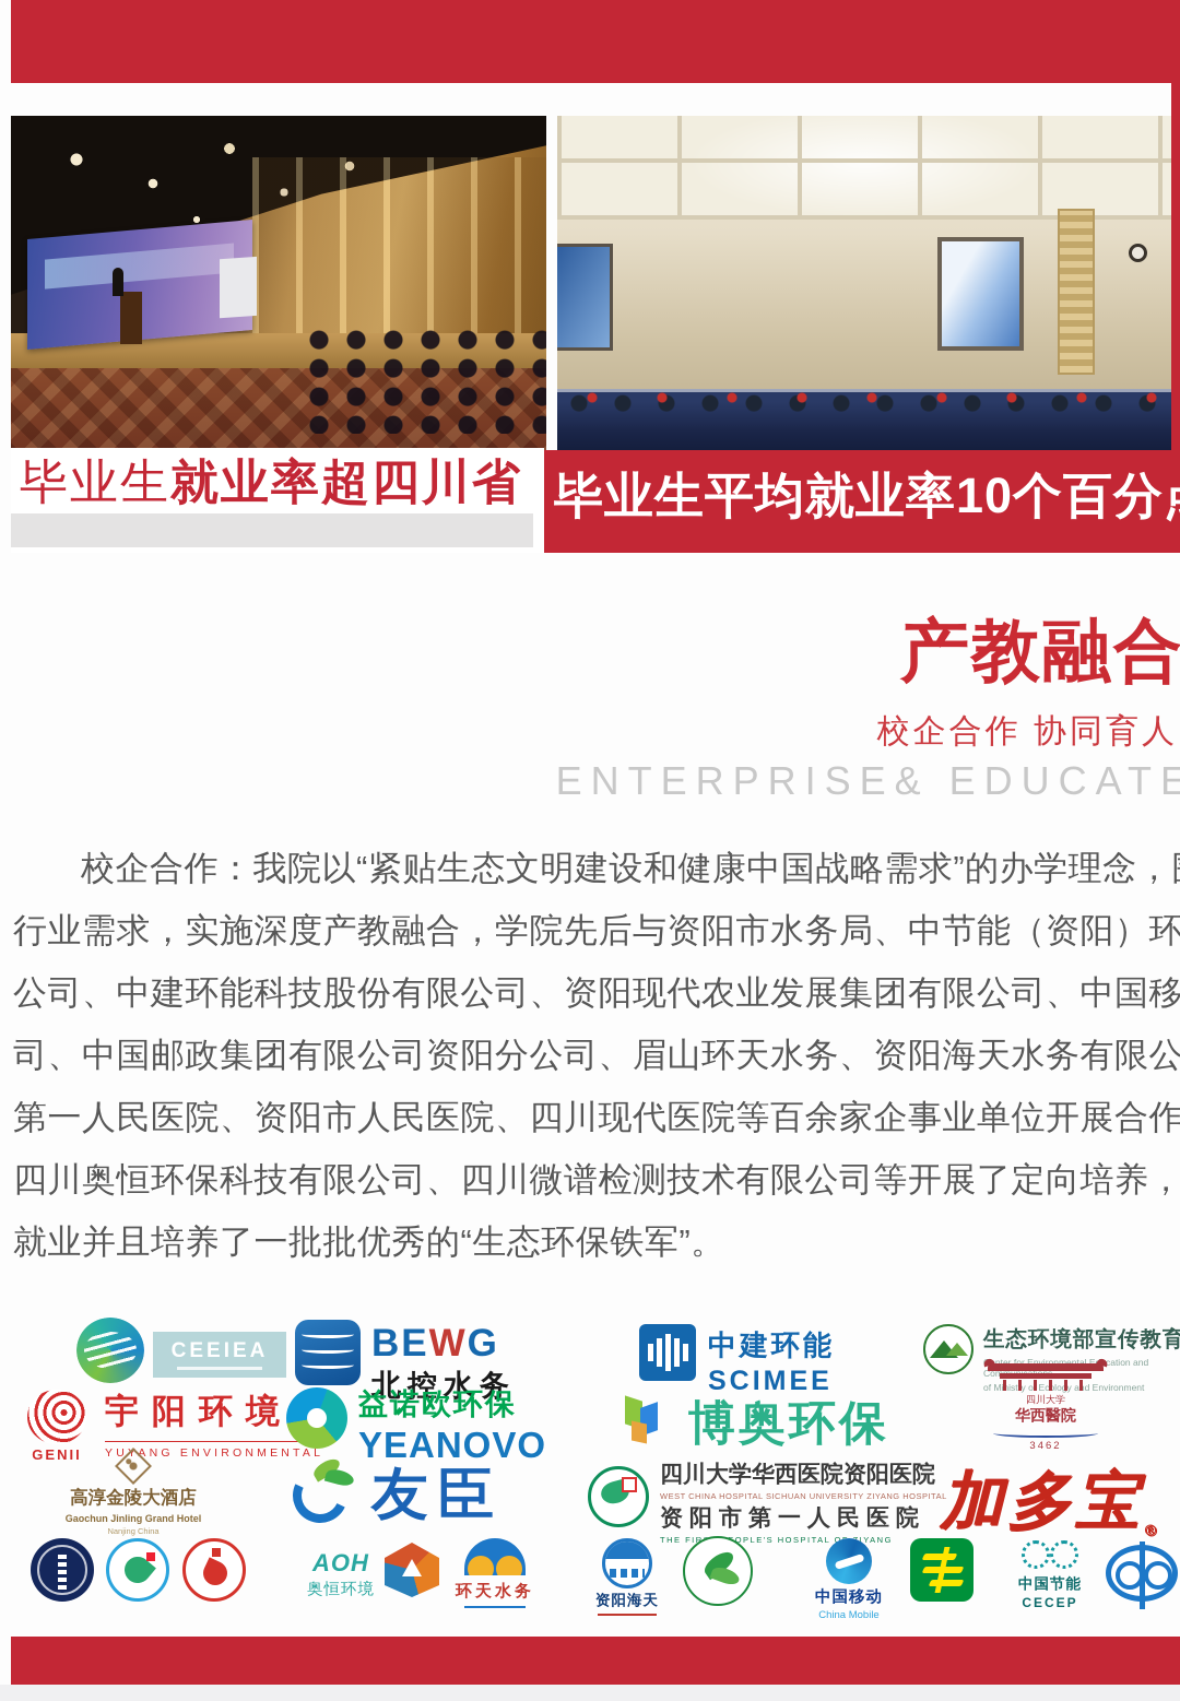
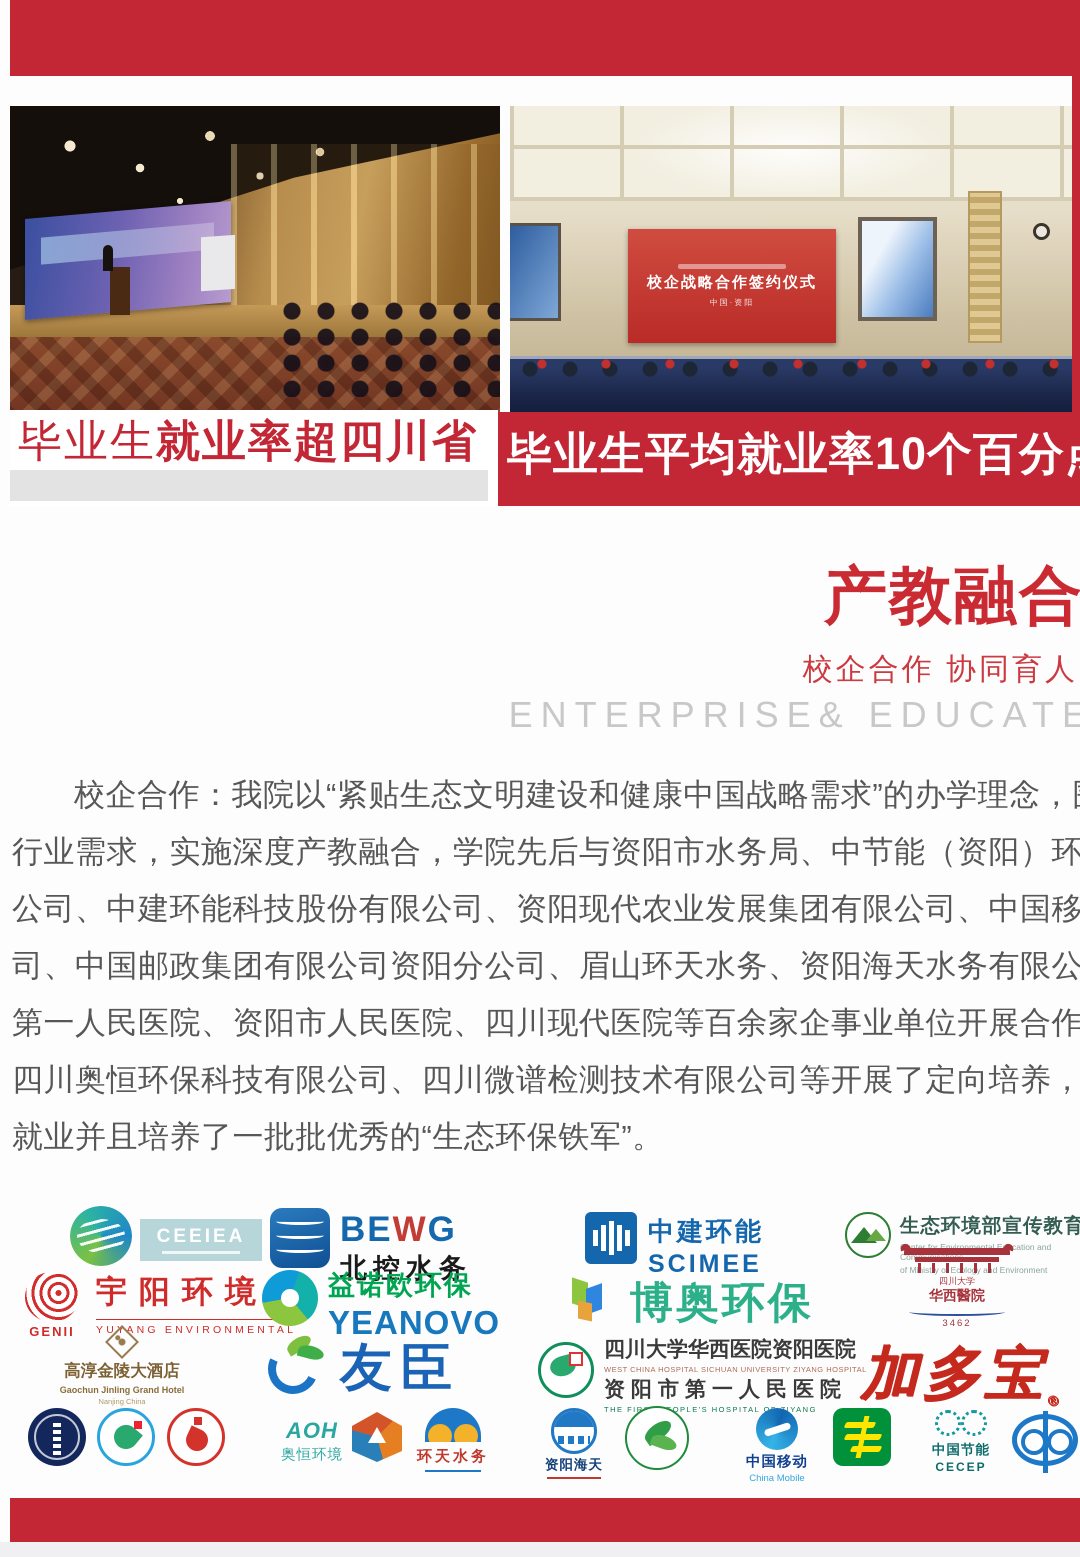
+ 校企战略合作签约仪式
  毕业生就业率超四川省
  毕业生平均就业率10个百分
  产教融合
  校企合作 协同育人
  ENTERPRISE& EDUCATE
  校企合作：我院以“紧贴生态文明建设和健康中国战略需求”的办学理念，
  行业需求，实施深度产教融合，学院先后与资阳市水务局、中节能（资阳）环
  公司、中建环能科技股份有限公司、资阳现代农业发展集团有限公司、中国移
  司、中国邮政集团有限公司资阳分公司、眉山环天水务、资阳海天水务有限公
  第一人民医院、资阳市人民医院、四川现代医院等百余家企事业单位开展合作
  四川奥恒环保科技有限公司、四川微谱检测技术有限公司等开展了定向培养，
  就业并且培养了一批批优秀的“生态环保铁军”。
  CEEIEA
  BEWG
  北控水务
  中建环能
  SCIMEE
  生态环境部宣传教育
  GENII
  宇阳环境
  YUANG ENVIRONMENTAL
  益诺欧环保
  YEANOVO
  博奥环保
  四川大学
  华西醫院
  3462
  高淳金陵大酒店
  Gaochun Jinling Grand Hotel
  Nanjing China
  友臣
  四川大学华西医院资阳医院
  WEST CHINA HOSPITAL SICHUAN UNIVERSITY ZIYANG HOSPIT
  资阳市第一人民医院
  THE FIOPLE'S HOSPITALIYANG
  加多宝®
  AOH
  奥恒环境
  环天水务
  资阳海天
  中国移动
  China Mobile
  中国节能
  CECEP
